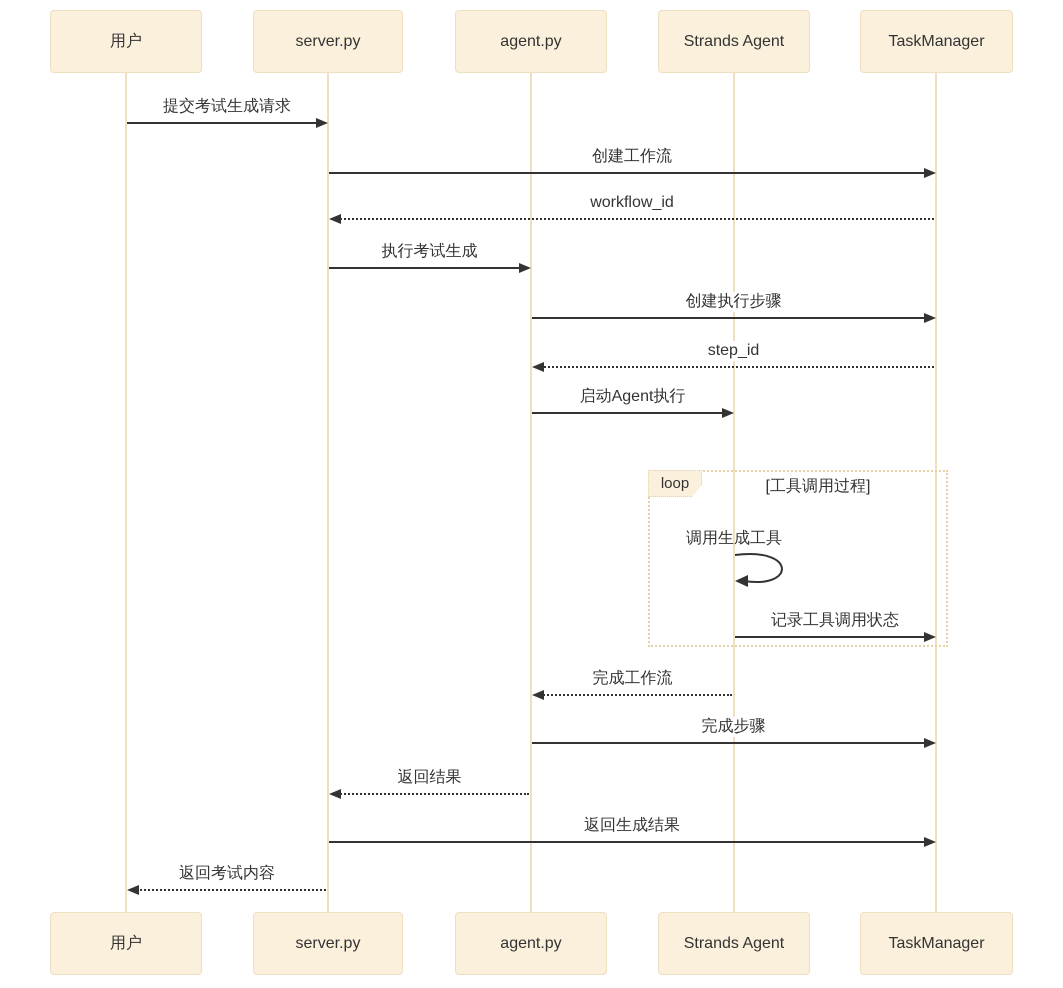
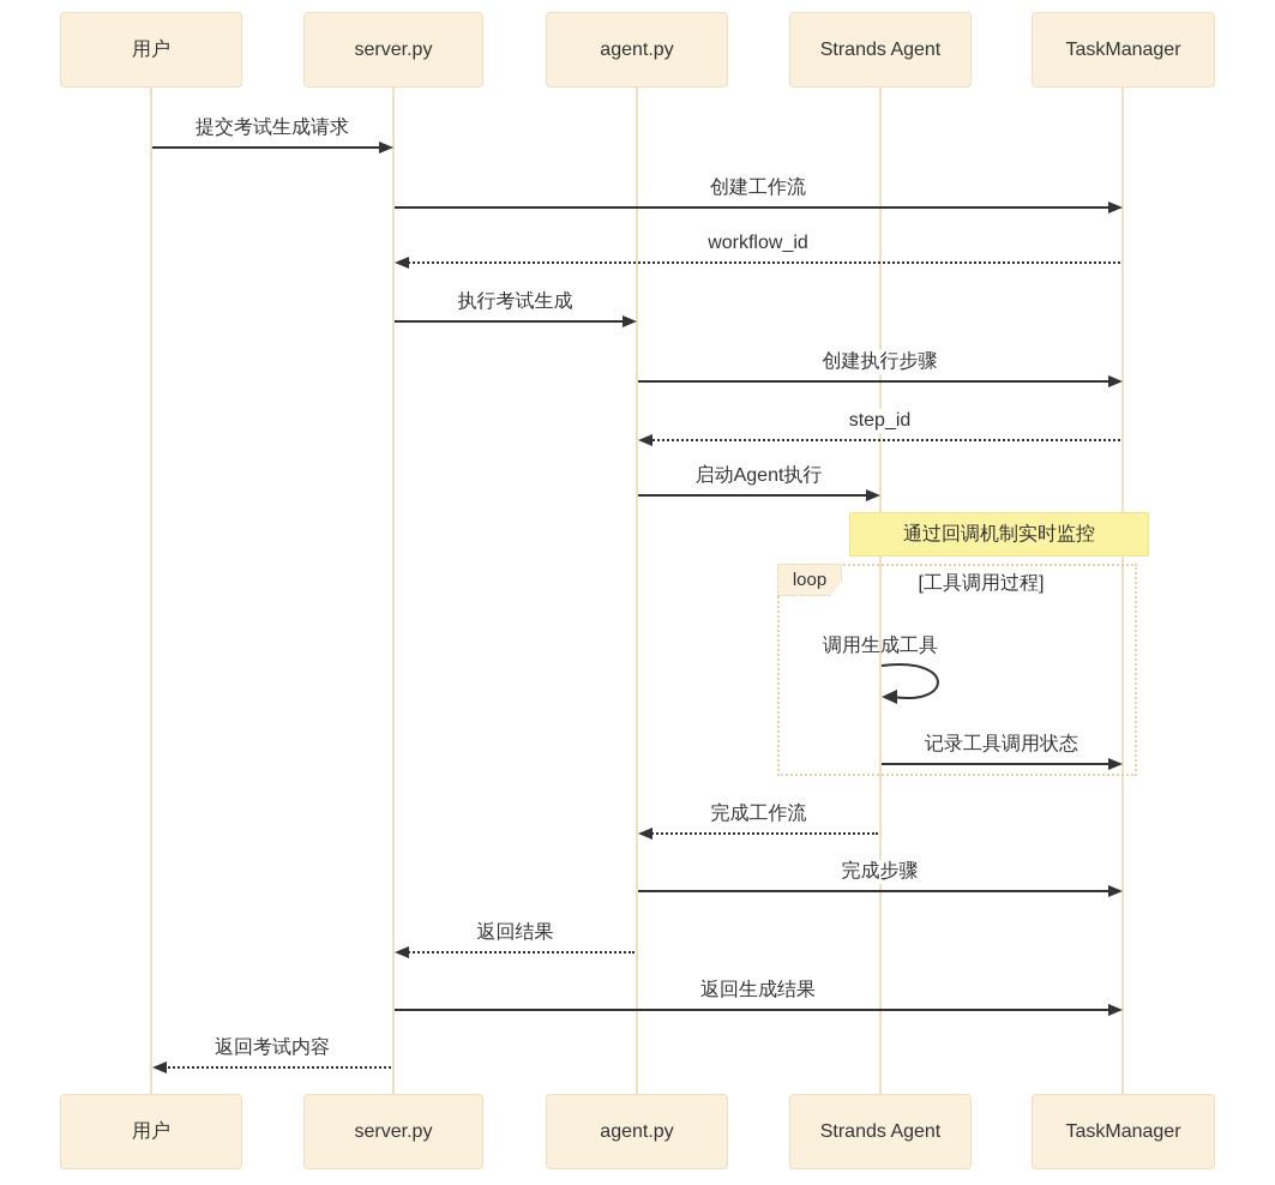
  loop
  [工具调用过程]
+ 通过回调机制实时监控
  提交考试生成请求
  创建工作流
  workflow_id
  执行考试生成
  创建执行步骤
  step_id
  启动Agent执行
  调用生成工具
  记录工具调用状态
  完成工作流
  完成步骤
  返回结果
  返回生成结果
  返回考试内容
  用户
  用户
  server.py
  server.py
  agent.py
  agent.py
  Strands Agent
  Strands Agent
  TaskManager
  TaskManager
